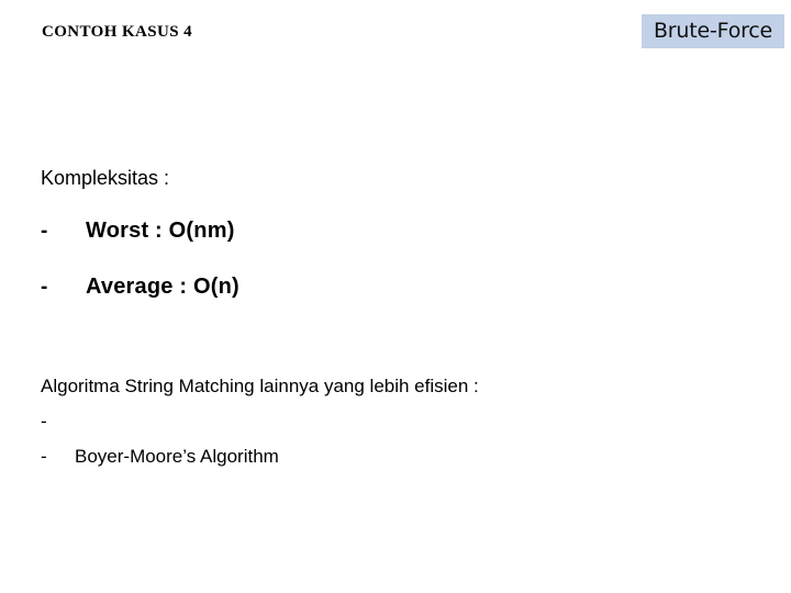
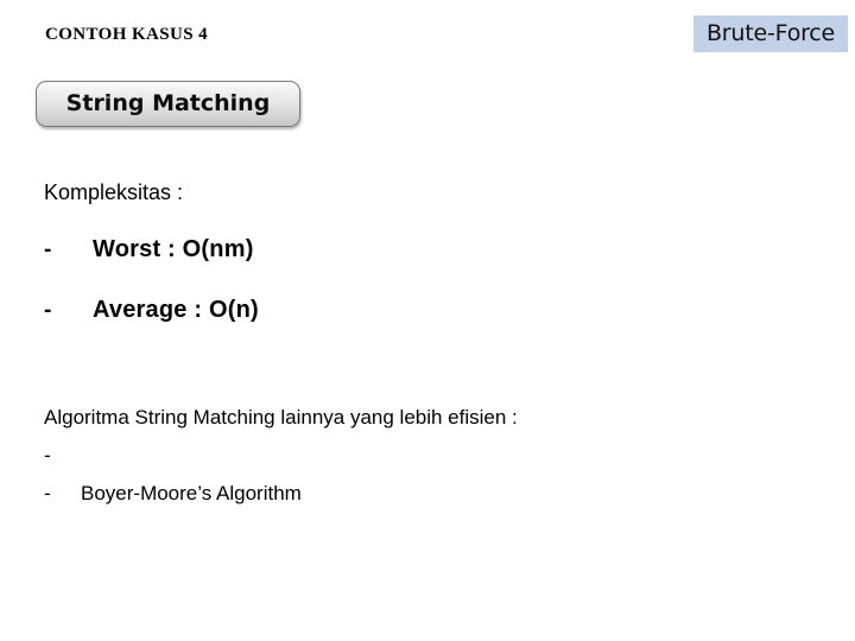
  Brute-Force
  CONTOH KASUS 4
+ String Matching
  Kompleksitas :
  -
  Worst : O(nm)
  -
  Average : O(n)
  Algoritma String Matching lainnya yang lebih efisien :
  -
  -
  Boyer-Moore’s Algorithm
